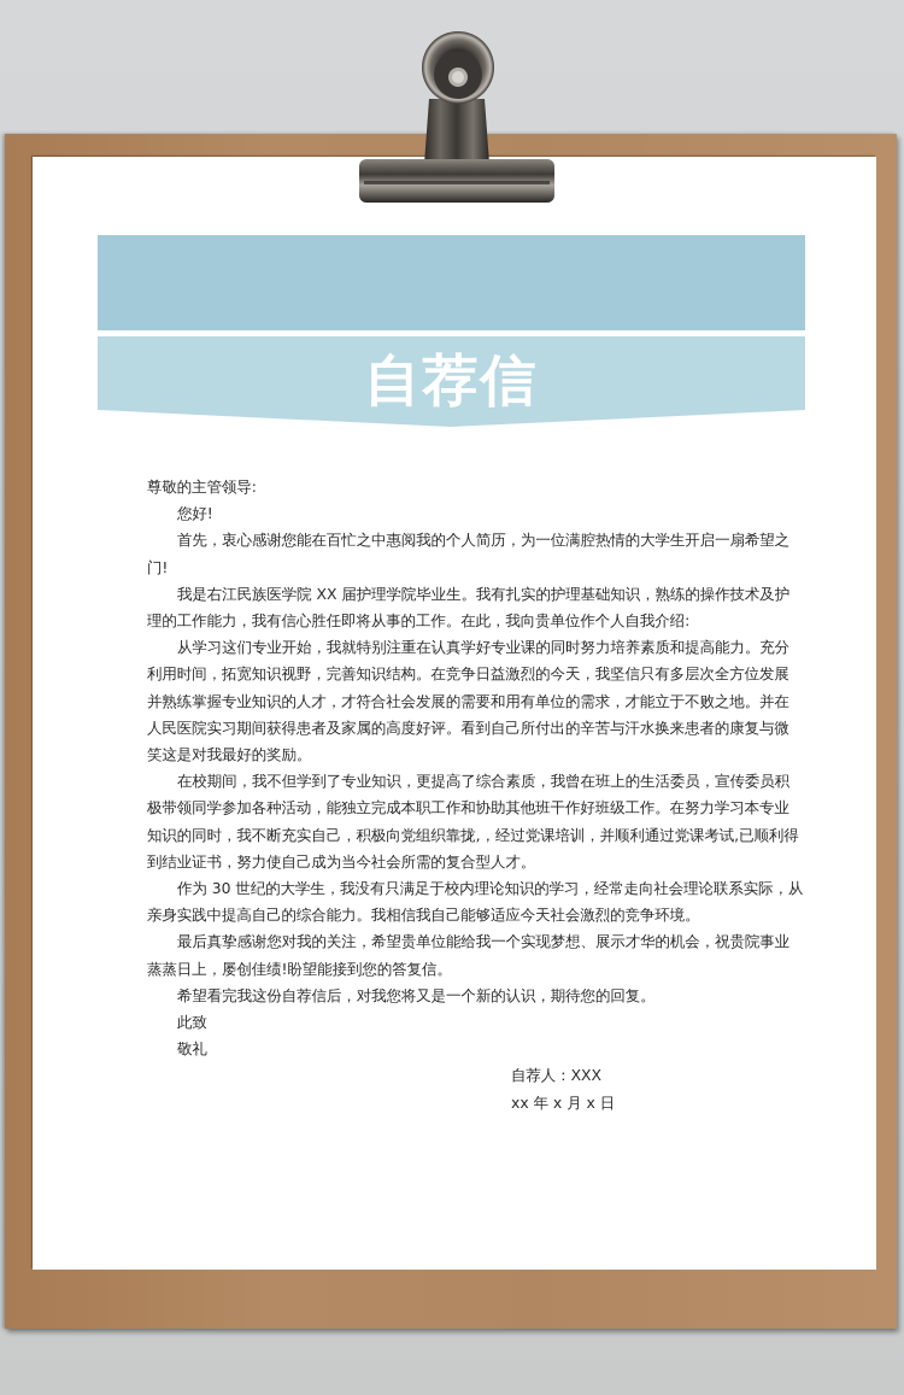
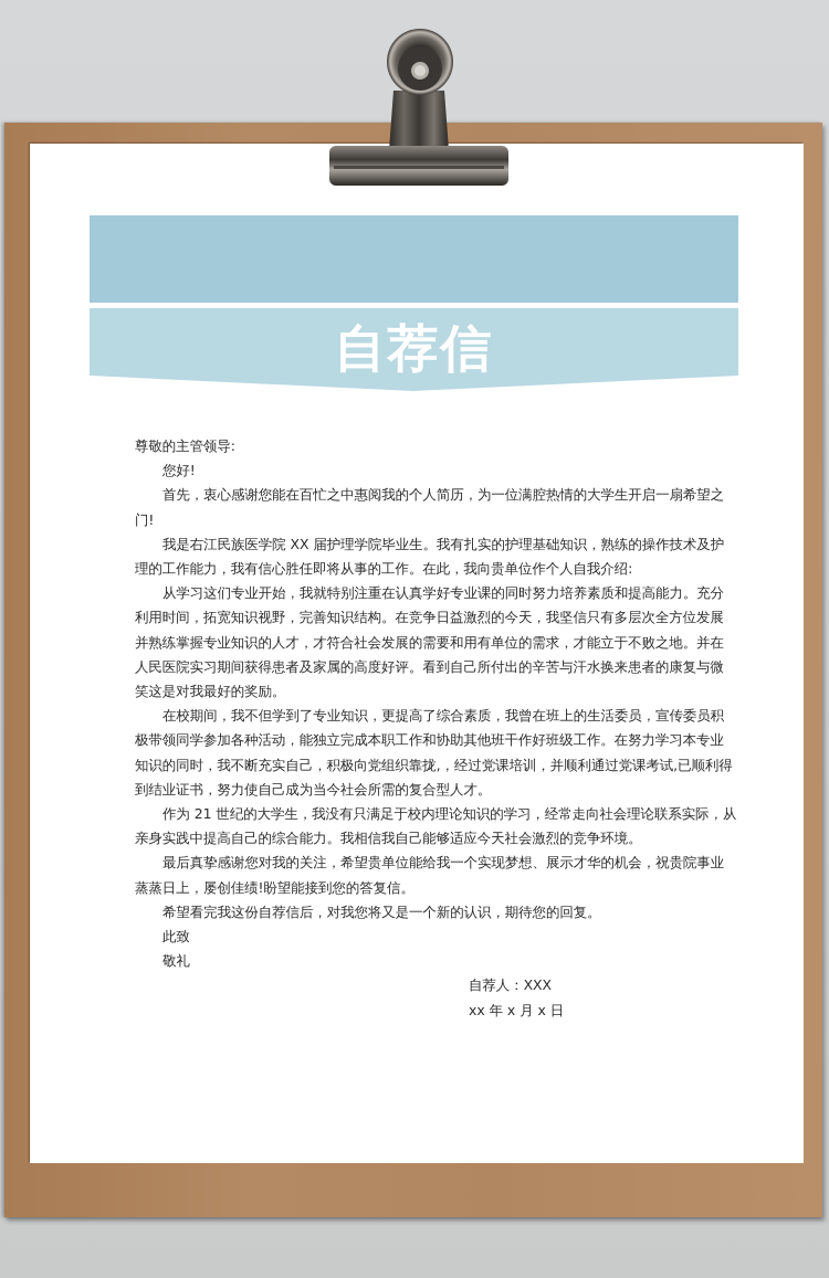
  自荐信
  尊敬的主管领导:
  您好!
  首先，衷心感谢您能在百忙之中惠阅我的个人简历，为一位满腔热情的大学生开启一扇希望之门!
  我是右江民族医学院 XX 届护理学院毕业生。我有扎实的护理基础知识，熟练的操作技术及护理的工作能力，我有信心胜任即将从事的工作。在此，我向贵单位作个人自我介绍:
  从学习这们专业开始，我就特别注重在认真学好专业课的同时努力培养素质和提高能力。充分利用时间，拓宽知识视野，完善知识结构。在竞争日益激烈的今天，我坚信只有多层次全方位发展并熟练掌握专业知识的人才，才符合社会发展的需要和用有单位的需求，才能立于不败之地。并在人民医院实习期间获得患者及家属的高度好评。看到自己所付出的辛苦与汗水换来患者的康复与微笑这是对我最好的奖励。
  在校期间，我不但学到了专业知识，更提高了综合素质，我曾在班上的生活委员，宣传委员积极带领同学参加各种活动，能独立完成本职工作和协助其他班干作好班级工作。在努力学习本专业知识的同时，我不断充实自己，积极向党组织靠拢,，经过党课培训，并顺利通过党课考试,已顺利得到结业证书，努力使自己成为当今社会所需的复合型人才。
- 作为 30 世纪的大学生，我没有只满足于校内理论知识的学习，经常走向社会理论联系实际，从亲身实践中提高自己的综合能力。我相信我自己能够适应今天社会激烈的竞争环境。
+ 作为 21 世纪的大学生，我没有只满足于校内理论知识的学习，经常走向社会理论联系实际，从亲身实践中提高自己的综合能力。我相信我自己能够适应今天社会激烈的竞争环境。
  最后真挚感谢您对我的关注，希望贵单位能给我一个实现梦想、展示才华的机会，祝贵院事业蒸蒸日上，屡创佳绩!盼望能接到您的答复信。
  希望看完我这份自荐信后，对我您将又是一个新的认识，期待您的回复。
  此致
  敬礼
  自荐人：XXX
  xx 年 x 月 x 日
